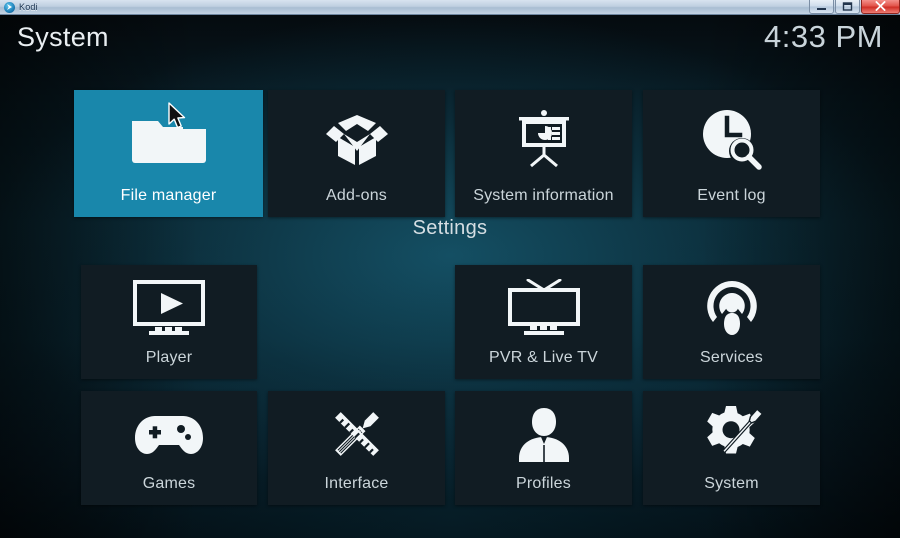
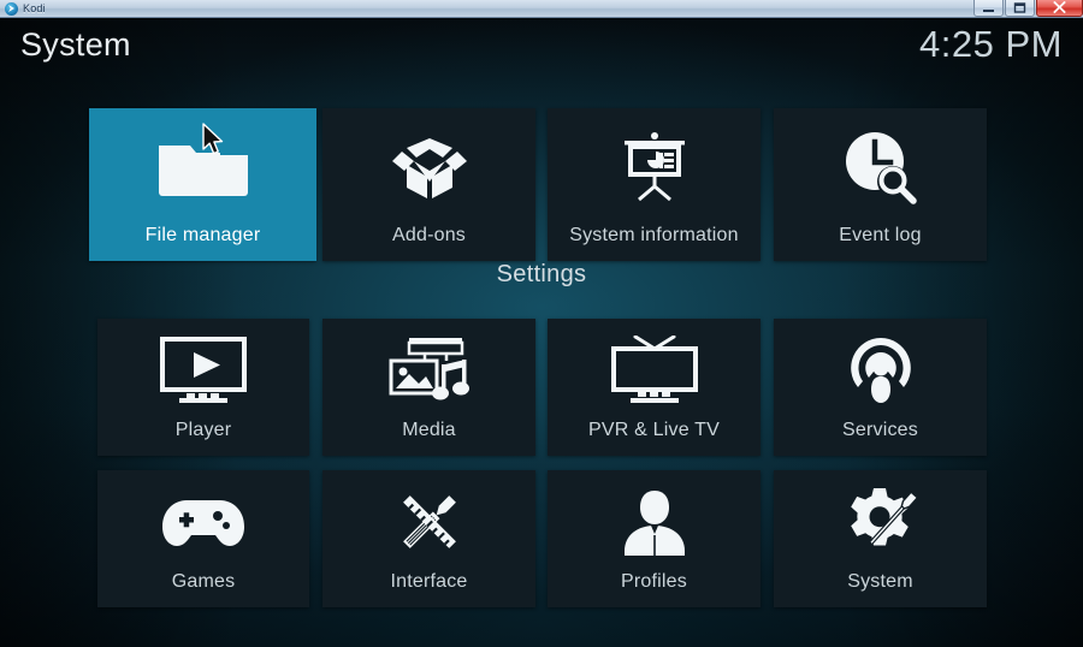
  Kodi
  System
- 4:33 PM
+ 4:25 PM
  File manager
  Add-ons
  System information
  Event log
  Settings
  Player
+ Media
  PVR & Live TV
  Services
  Games
  Interface
  Profiles
  System
